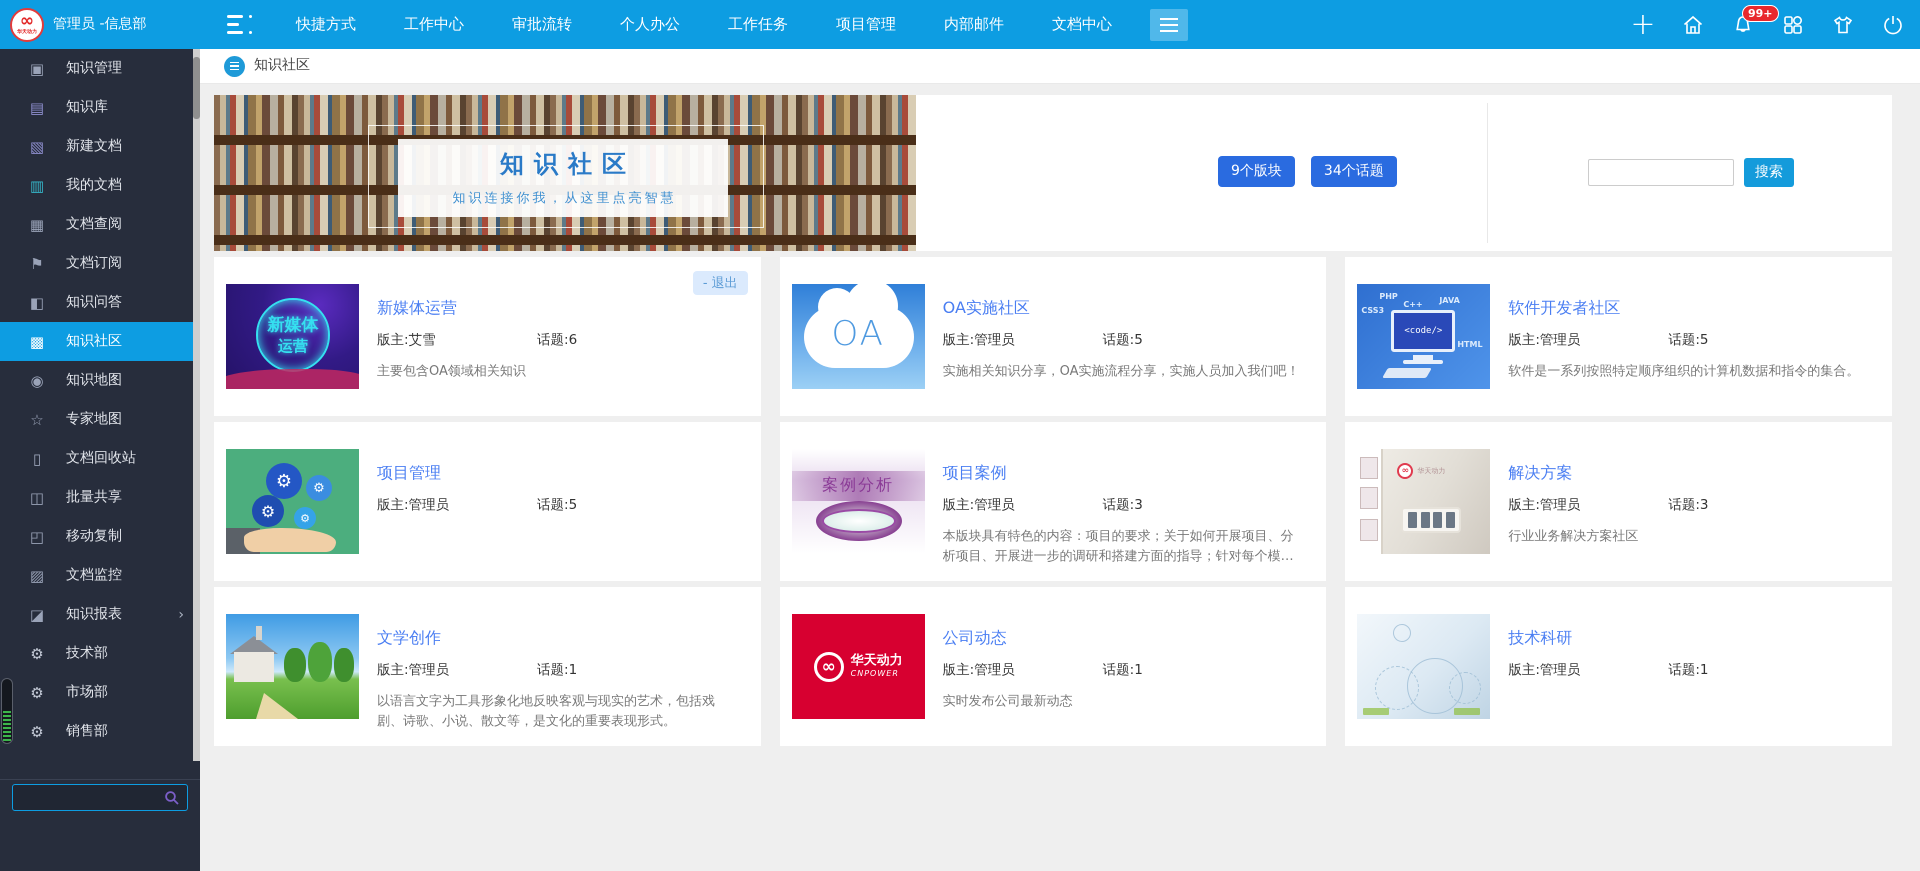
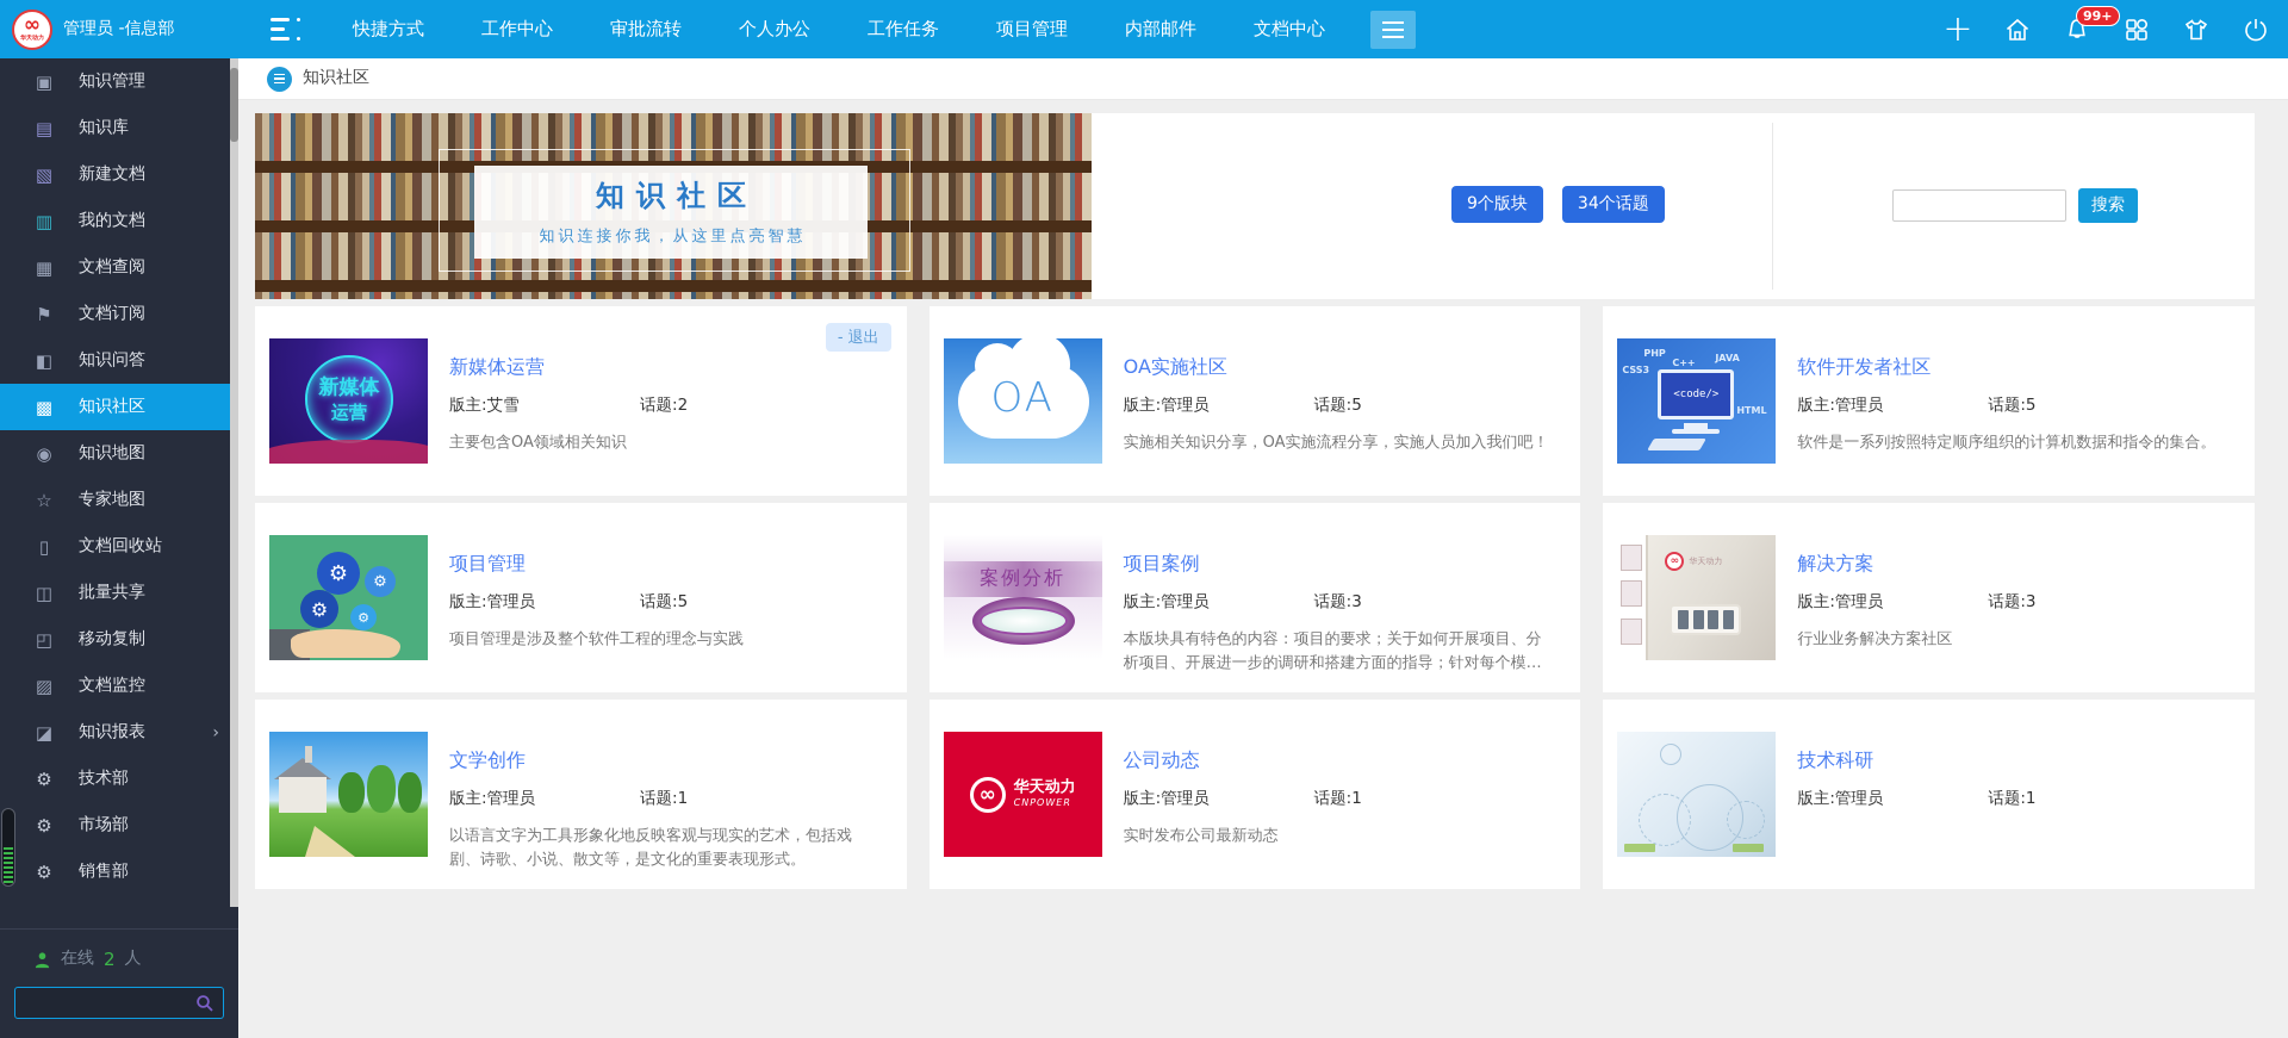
  ∞
  管理员 -信息部
  快捷方式
  工作中心
  审批流转
  个人办公
  工作任务
  项目管理
  内部邮件
  文档中心
  +
  99+
  ▣
  知识管理
  ▤
  知识库
  ▧
  新建文档
  ▥
  我的文档
  ▦
  文档查阅
  ⚑
  文档订阅
  ◧
  知识问答
  ▩
  知识社区
  ◉
  知识地图
  ☆
  专家地图
  ▯
  文档回收站
  ◫
  批量共享
  ◰
  移动复制
  ▨
  文档监控
  ◪
  知识报表
  ›
  ⚙
  技术部
  ⚙
  市场部
  ⚙
  销售部
+ 在线
+ 2
+ 人
  知识社区
  知识社区
  知识连接你我，从这里点亮智慧
  9个版块
  34个话题
  搜索
  新媒体
  运营
  新媒体运营
  版主:艾雪
- 话题:6
+ 话题:2
  主要包含OA领域相关知识
  - 退出
  OA
  OA实施社区
  版主:管理员
  话题:5
  实施相关知识分享，OA实施流程分享，实施人员加入我们吧！
  PHP
  C++
  JAVA
  CSS3
  HTML
  <code/>
  软件开发者社区
  版主:管理员
  话题:5
  软件是一系列按照特定顺序组织的计算机数据和指令的集合。
  ⚙
  ⚙
  ⚙
  ⚙
  项目管理
  版主:管理员
  话题:5
+ 项目管理是涉及整个软件工程的理念与实践
  案例分析
  项目案例
  版主:管理员
  话题:3
  本版块具有特色的内容：项目的要求；关于如何开展项目、分析项目、开展进一步的调研和搭建方面的指导；针对每个模块
  ∞
  华天动力
  解决方案
  版主:管理员
  话题:3
  行业业务解决方案社区
  文学创作
  版主:管理员
  话题:1
  以语言文字为工具形象化地反映客观与现实的艺术，包括戏剧、诗歌、小说、散文等，是文化的重要表现形式。
  ∞
  华天动力
  CNPOWER
  公司动态
  版主:管理员
  话题:1
  实时发布公司最新动态
  技术科研
  版主:管理员
  话题:1
